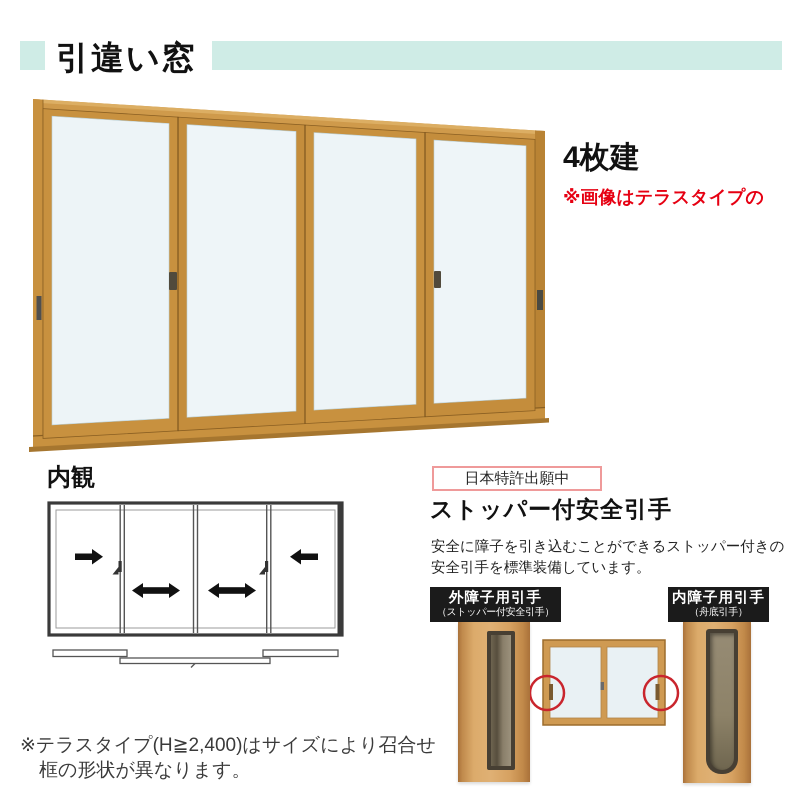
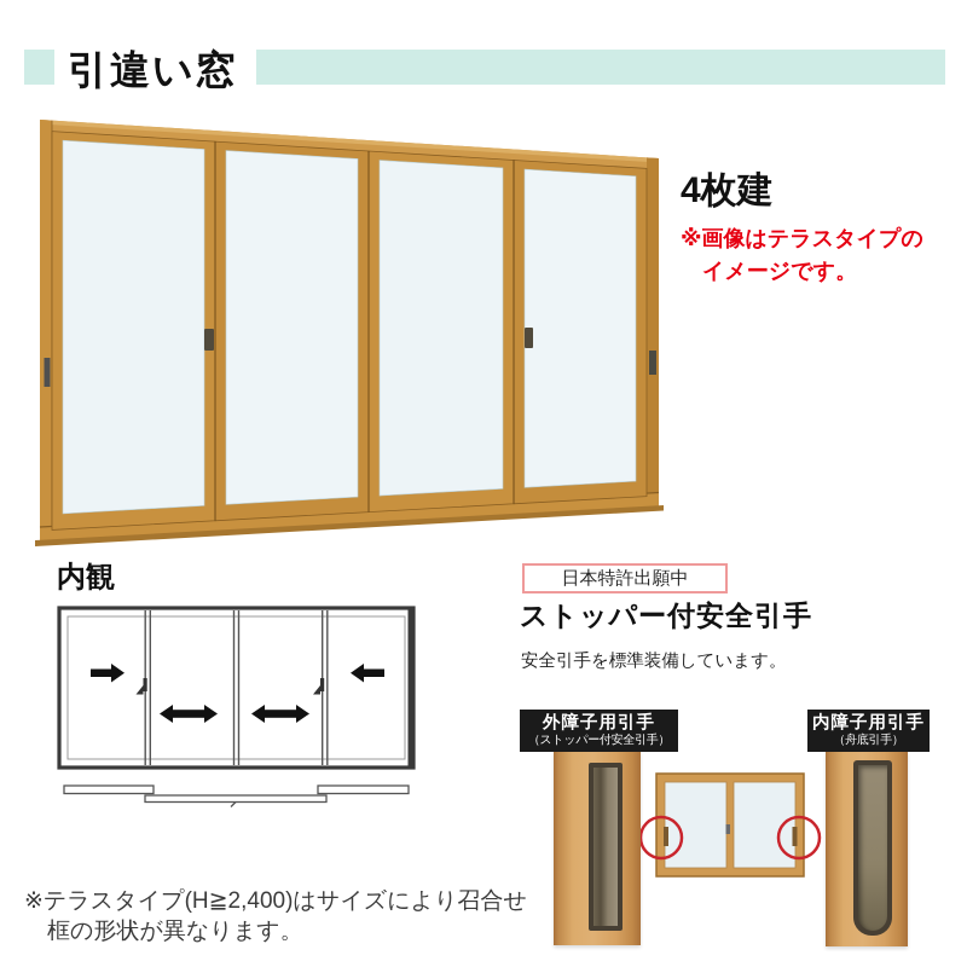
  引違い窓
  4枚建
  ※画像はテラスタイプの
+ イメージです。
  内観
  日本特許出願中
  ストッパー付安全引手
- 安全に障子を引き込むことができるストッパー付きの
  安全引手を標準装備しています。
  外障子用引手
  （ストッパー付安全引手）
  内障子用引手
  （舟底引手）
  ※テラスタイプ(H≧2,400)はサイズにより召合せ
  框の形状が異なります。
